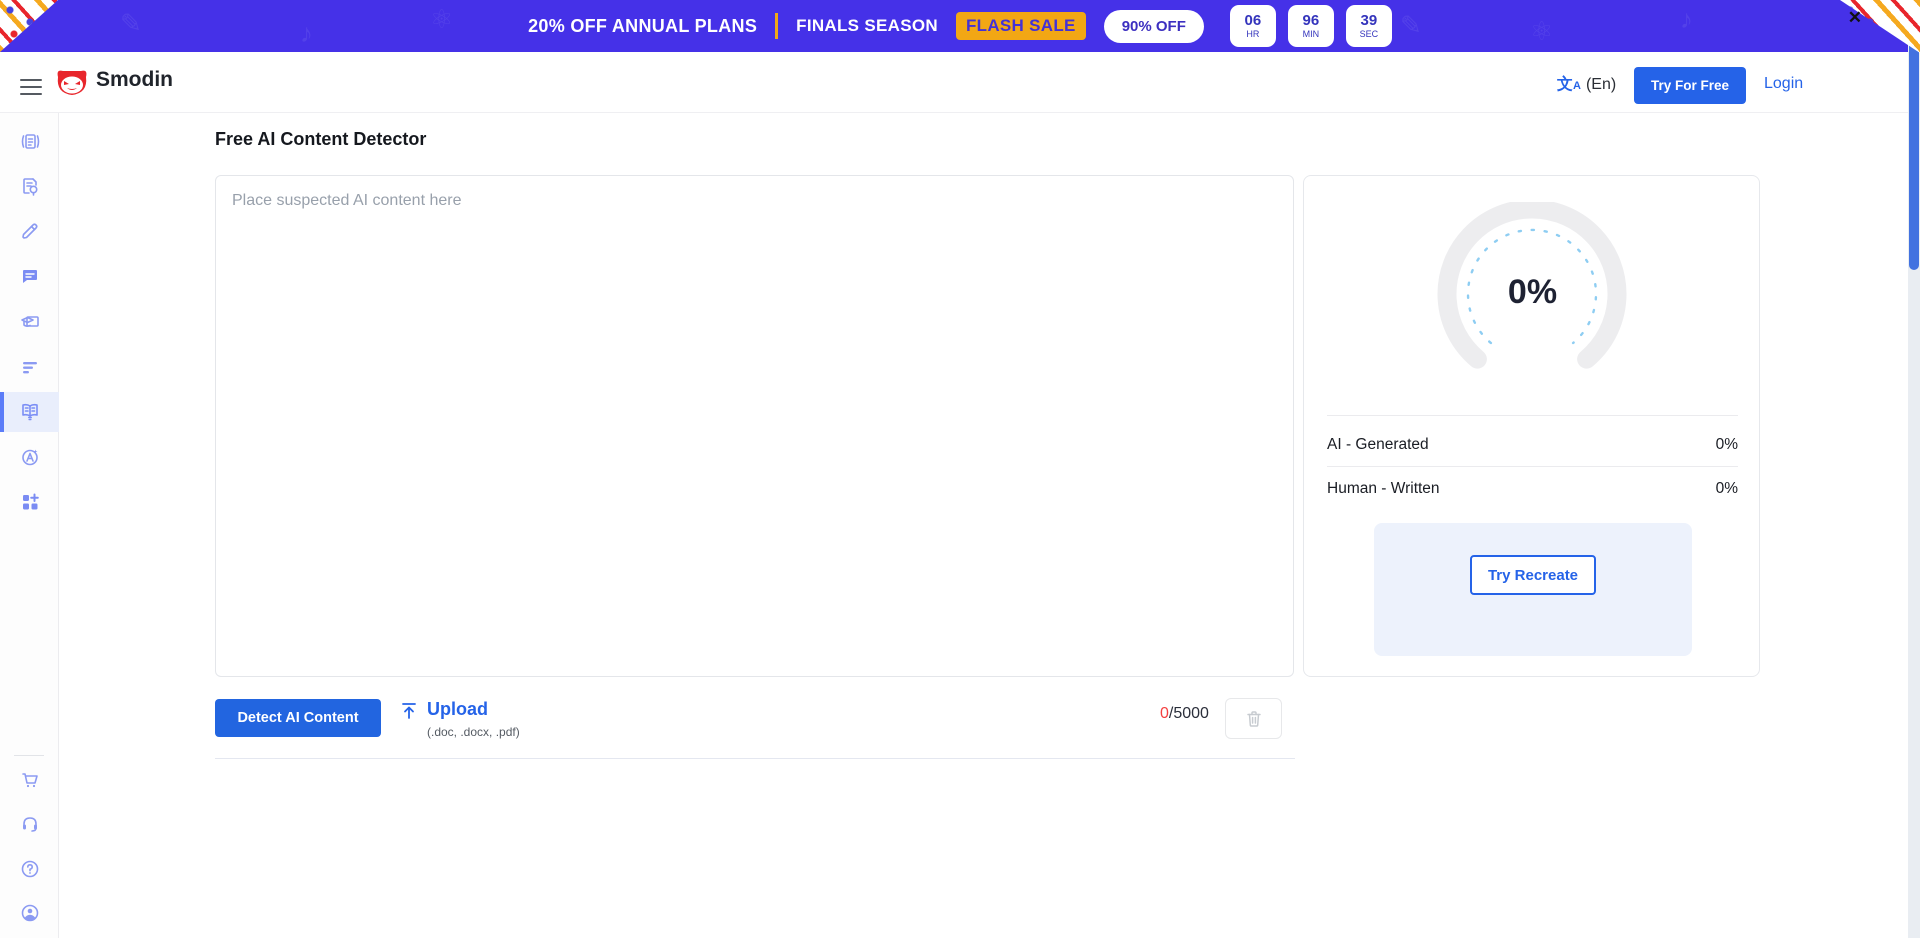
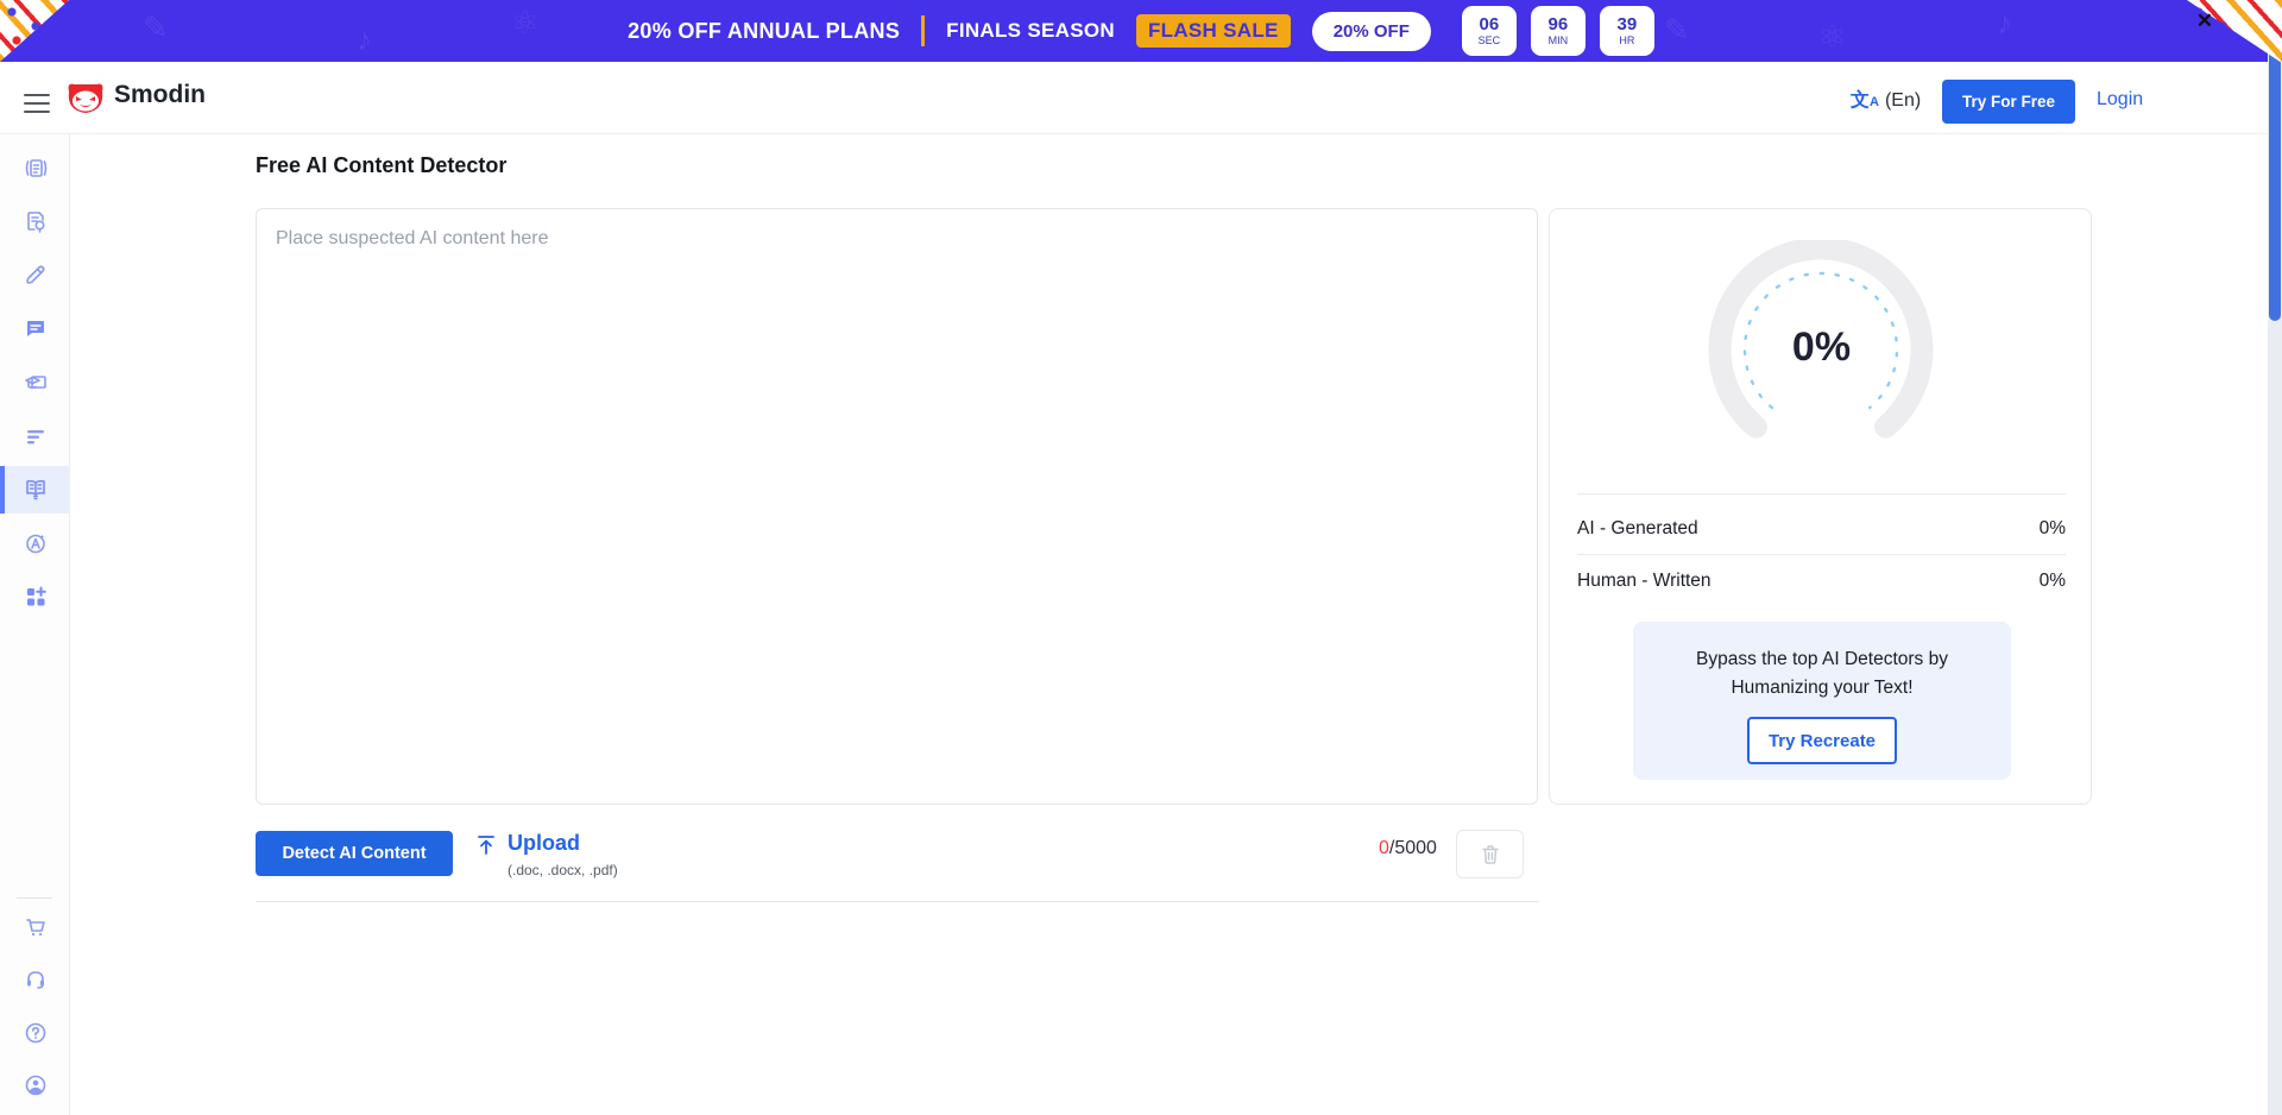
  20% OFF ANNUAL PLANS
  FINALS SEASON
  FLASH SALE
- 90% OFF
+ 20% OFF
  06
- HR
+ SEC
  96
  MIN
  39
- SEC
+ HR
  ✕
  Smodin
  文A
  (En)
  Try For Free
  Login
  Free AI Content Detector
  Place suspected AI content here
  Detect AI Content
  Upload
  (.doc, .docx, .pdf)
  0/5000
  0%
  AI - Generated
  0%
  Human - Written
  0%
+ Bypass the top AI Detectors by
+ Humanizing your Text!
  Try Recreate
